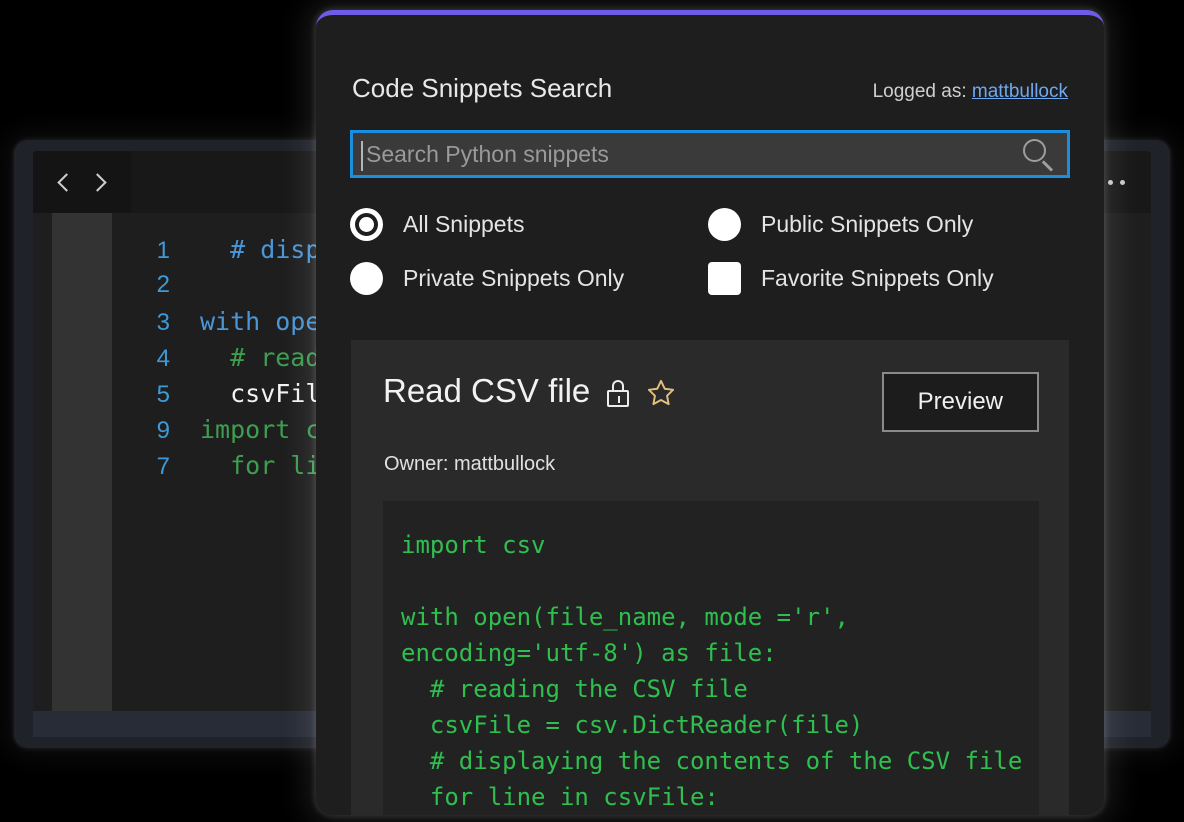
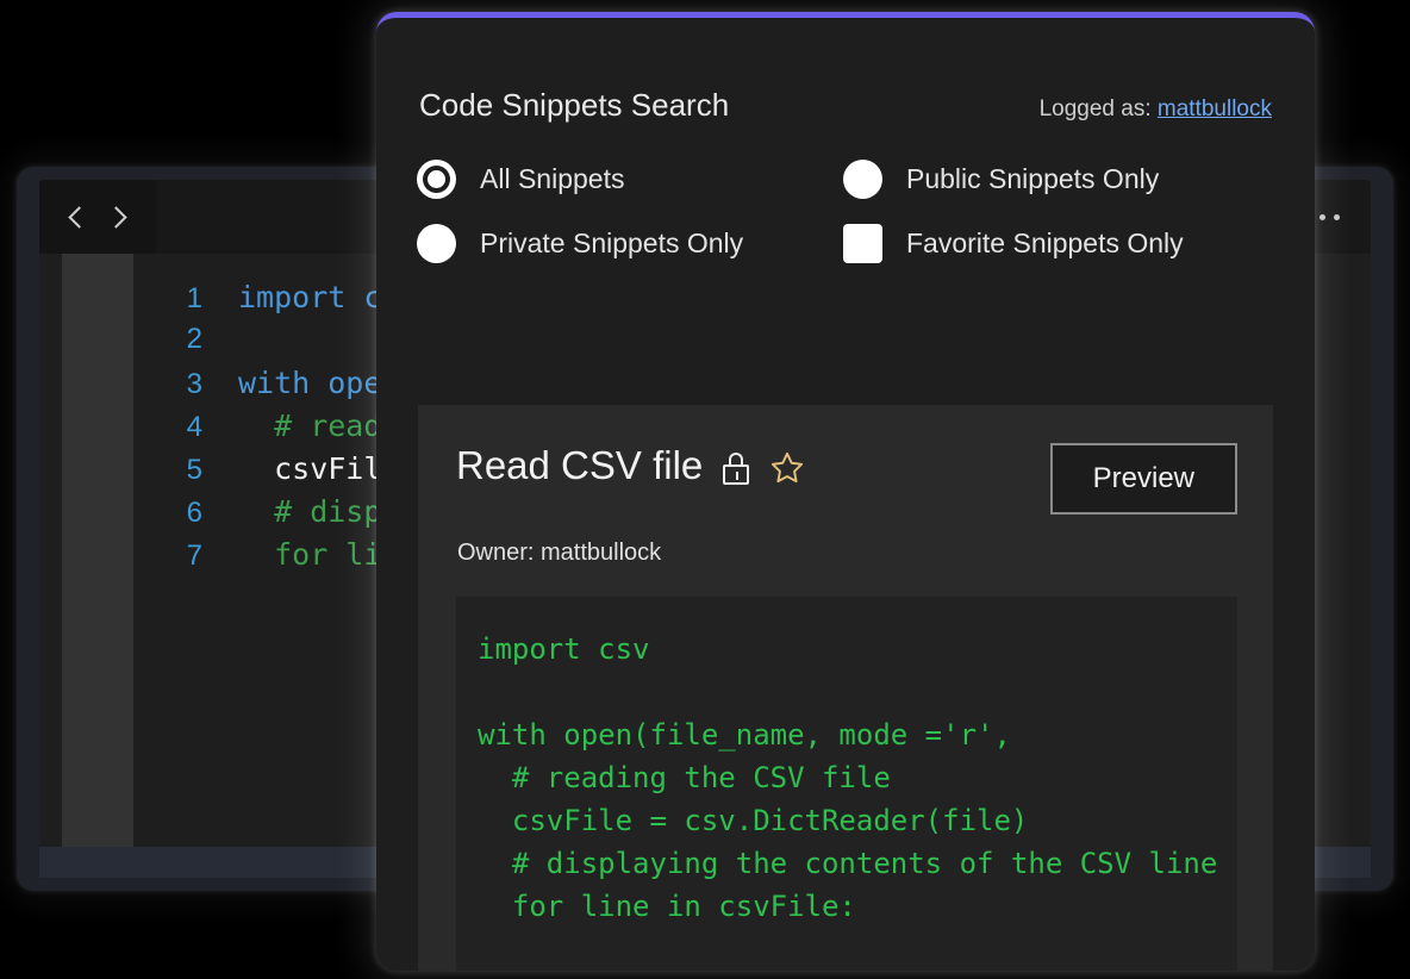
  1
- # disp
+ import c
  2
  3
  with ope
  4
  # read
  5
  csvFil
- 9
+ 6
- import c
+ # disp
  7
  for li
  Code Snippets Search
  Logged as: mattbullock
- Search Python snippets
  All Snippets
  Public Snippets Only
  Private Snippets Only
  Favorite Snippets Only
  Read CSV file
  Preview
  Owner: mattbullock
  import csv
  with open(file_name, mode ='r',
- encoding='utf-8') as file:
  # reading the CSV file
  csvFile = csv.DictReader(file)
- # displaying the contents of the CSV file
+ # displaying the contents of the CSV line
  for line in csvFile:
